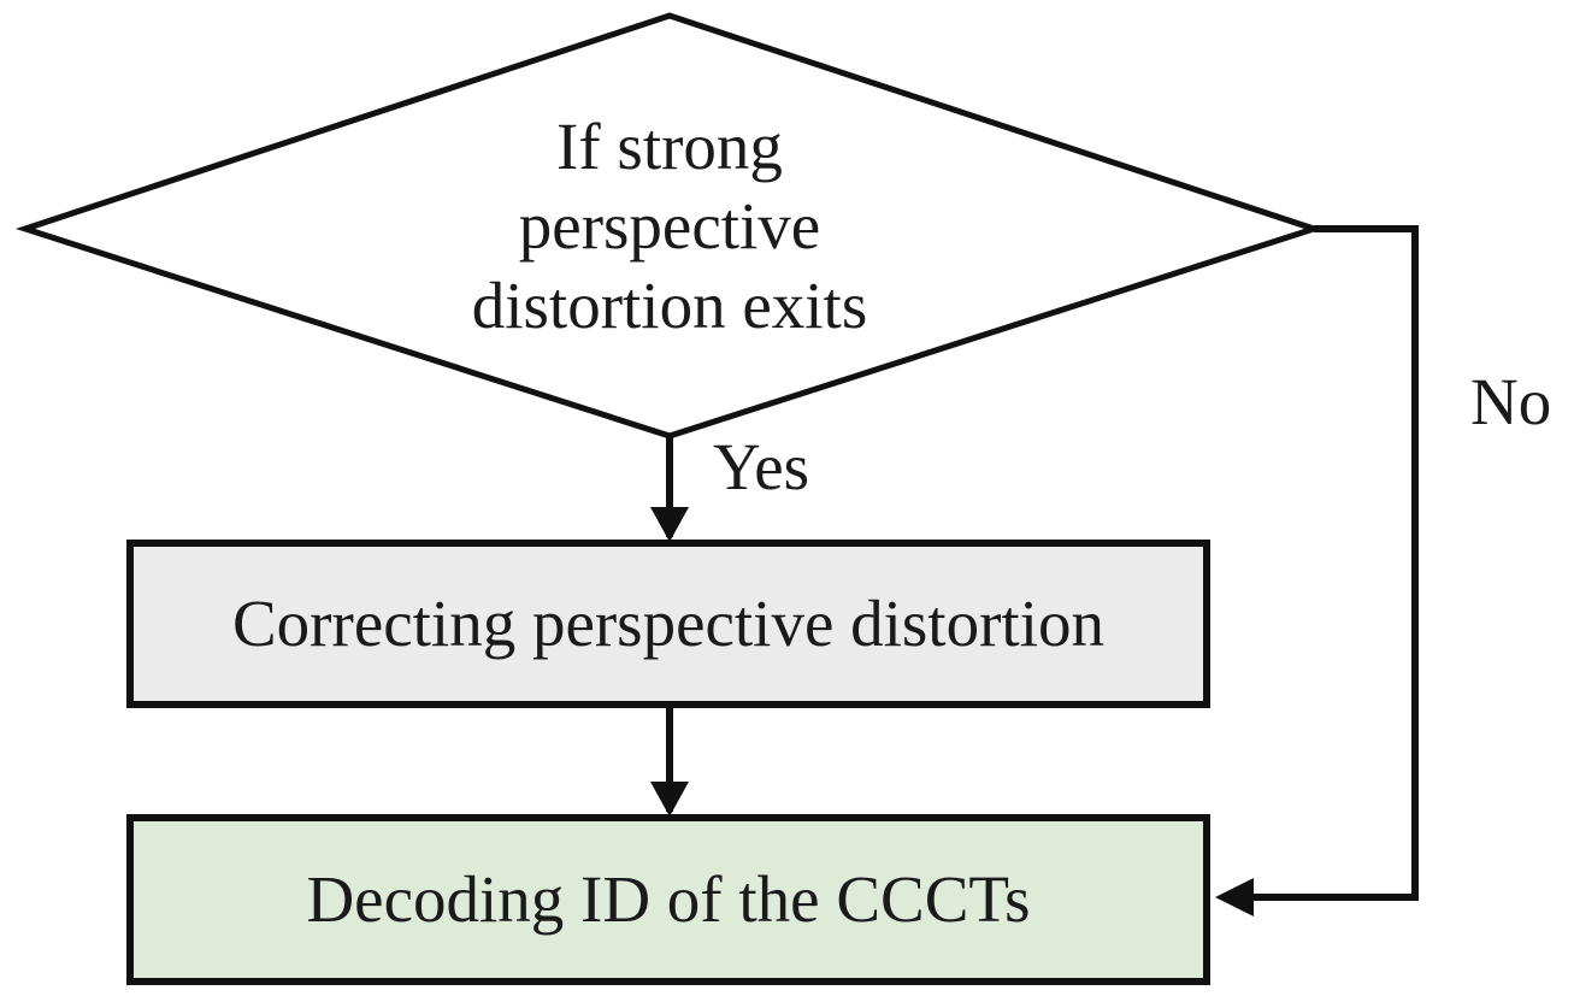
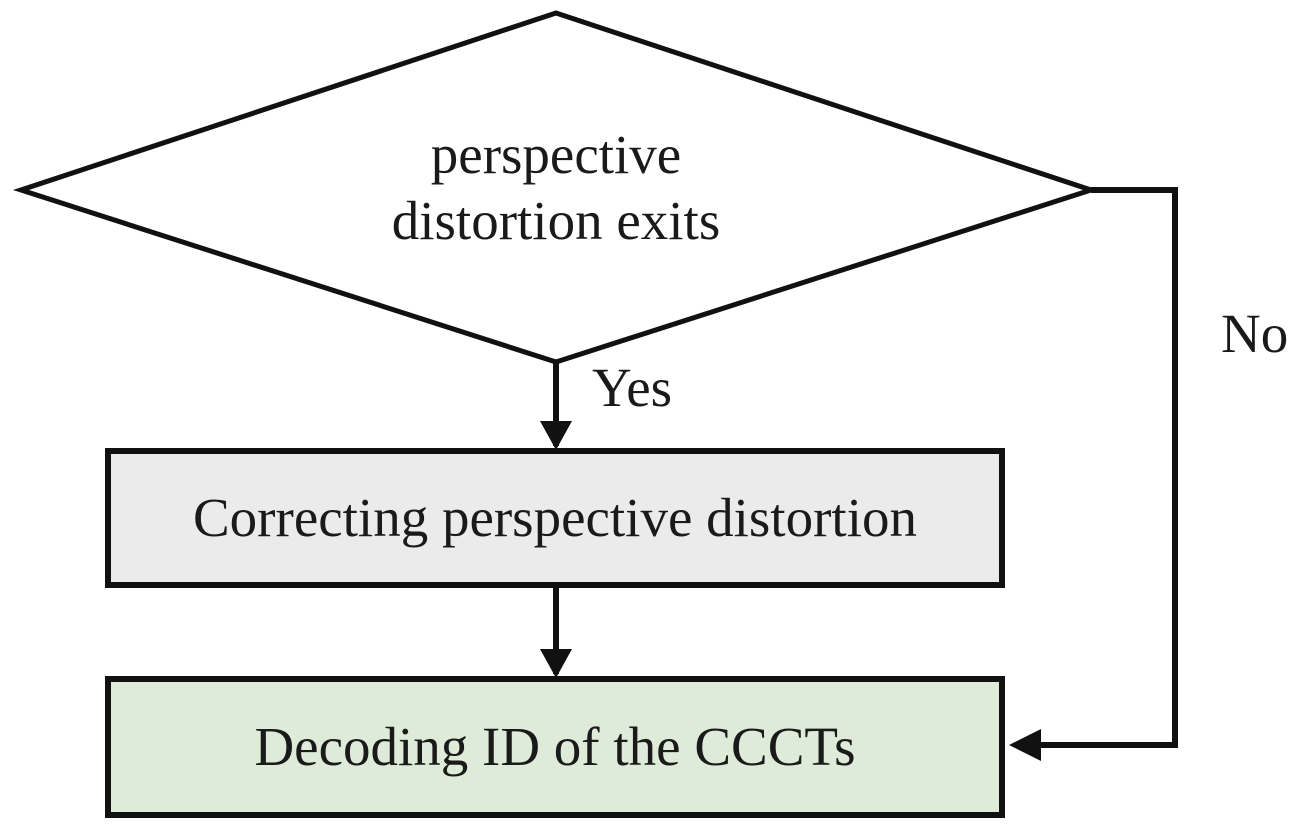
- If strong
  perspective
  distortion exits
  Yes
  No
  Correcting perspective distortion
  Decoding ID of the CCCTs
